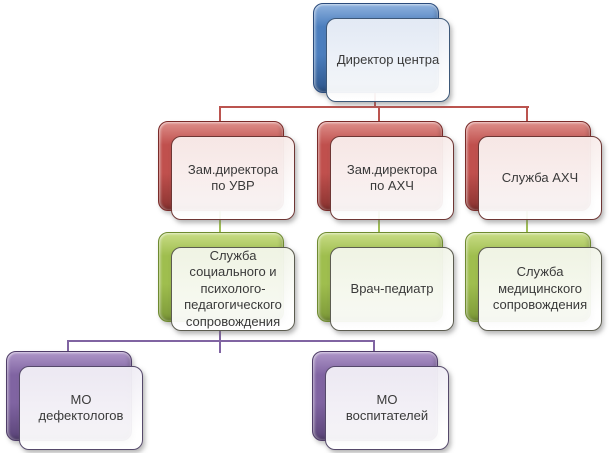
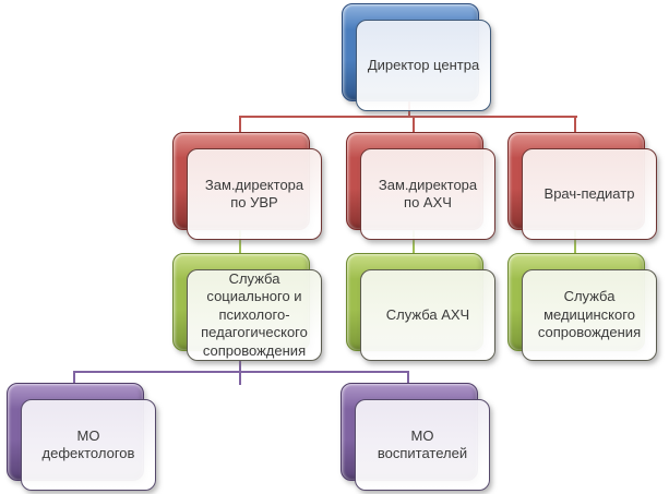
  Директор центра
  Зам.директора
  по УВР
  Зам.директора
  по АХЧ
- Служба АХЧ
+ Врач-педиатр
  Служба
  социального и
  психолого-
  педагогического
  сопровождения
- Врач-педиатр
+ Служба АХЧ
  Служба
  медицинского
  сопровождения
  МО
  дефектологов
  МО
  воспитателей
